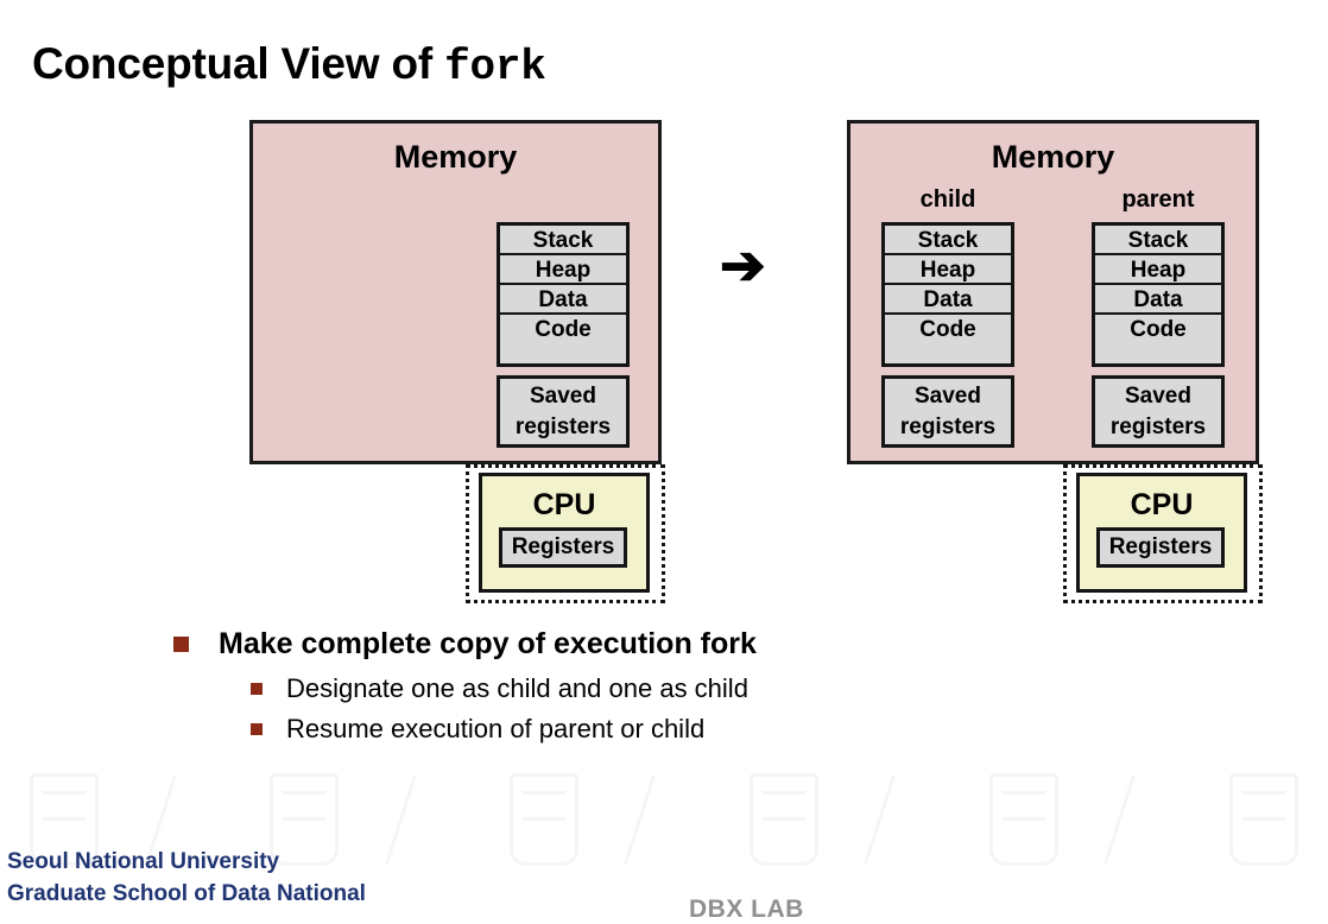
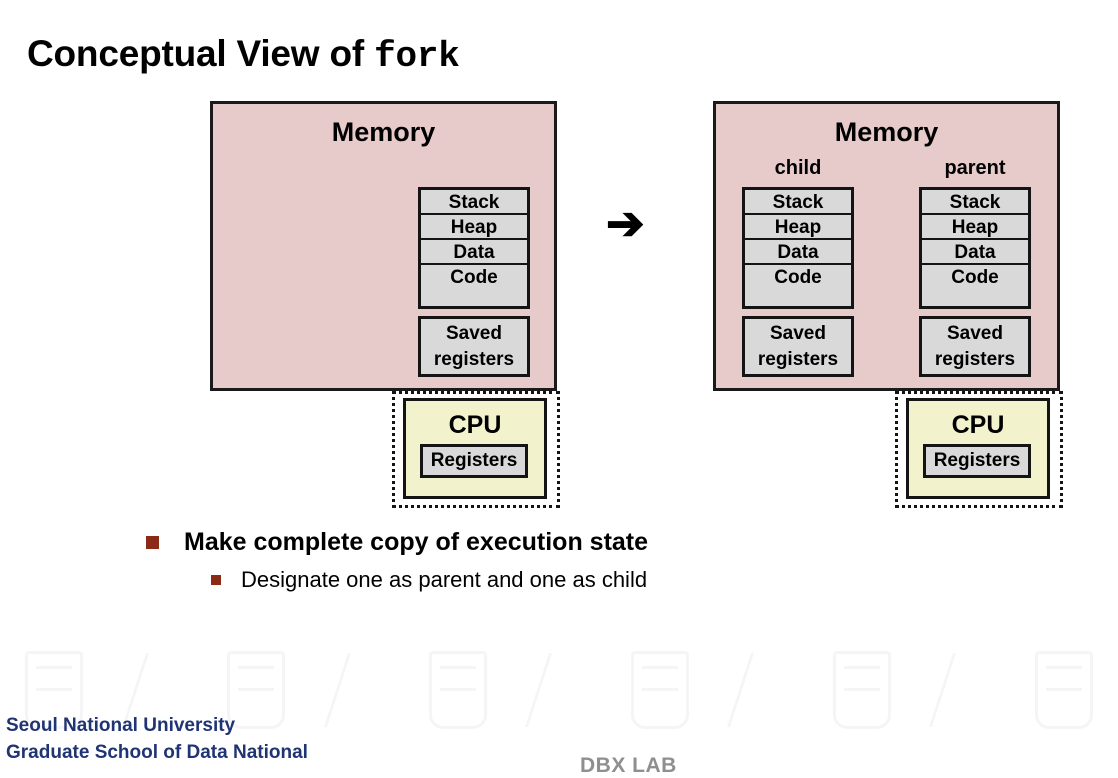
  Conceptual View of fork
  Memory
  Stack
  Heap
  Data
  Code
  Saved
  registers
  CPU
  Registers
  ➔
  Memory
  child
  Stack
  Heap
  Data
  Code
  Saved
  registers
  parent
  Stack
  Heap
  Data
  Code
  Saved
  registers
  CPU
  Registers
- Make complete copy of execution fork
+ Make complete copy of execution state
- Designate one as child and one as child
+ Designate one as parent and one as child
- Resume execution of parent or child
  Seoul National University
  Graduate School of Data National
  DBX LAB
